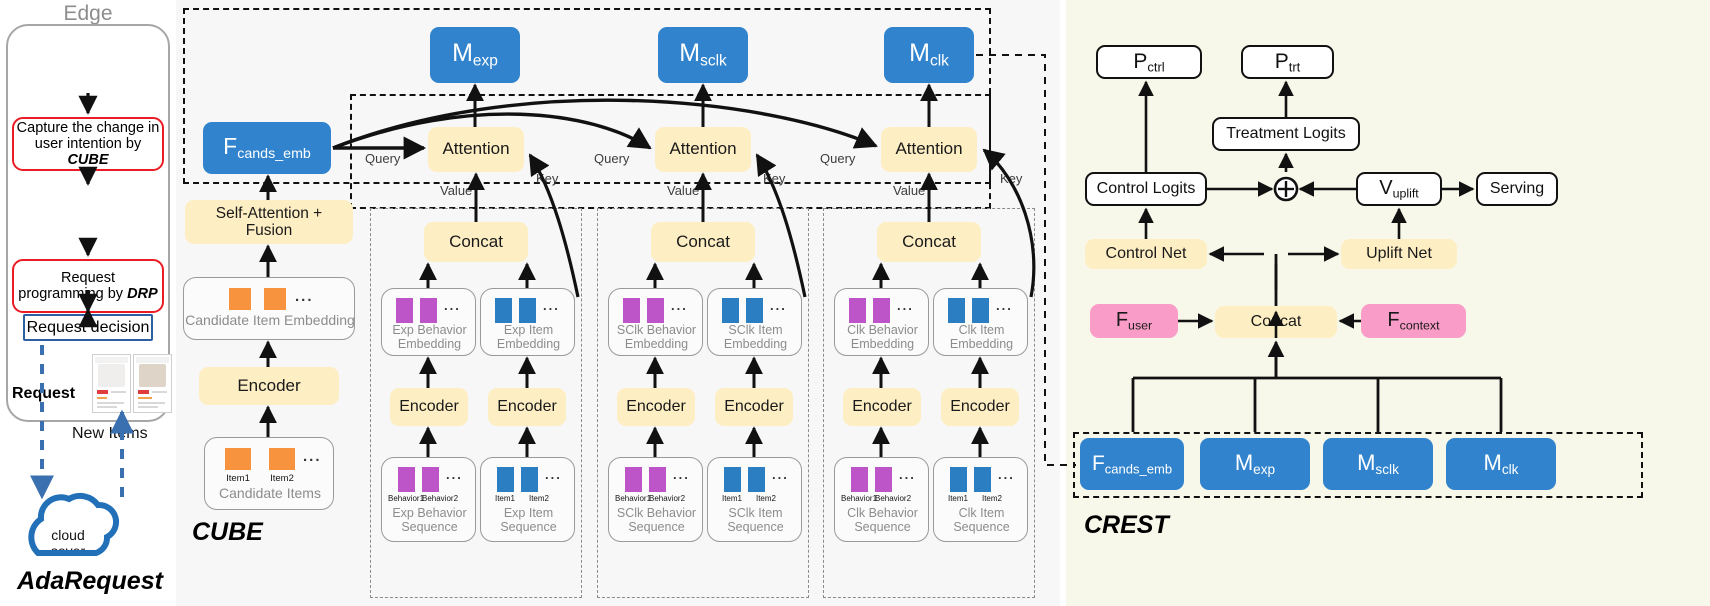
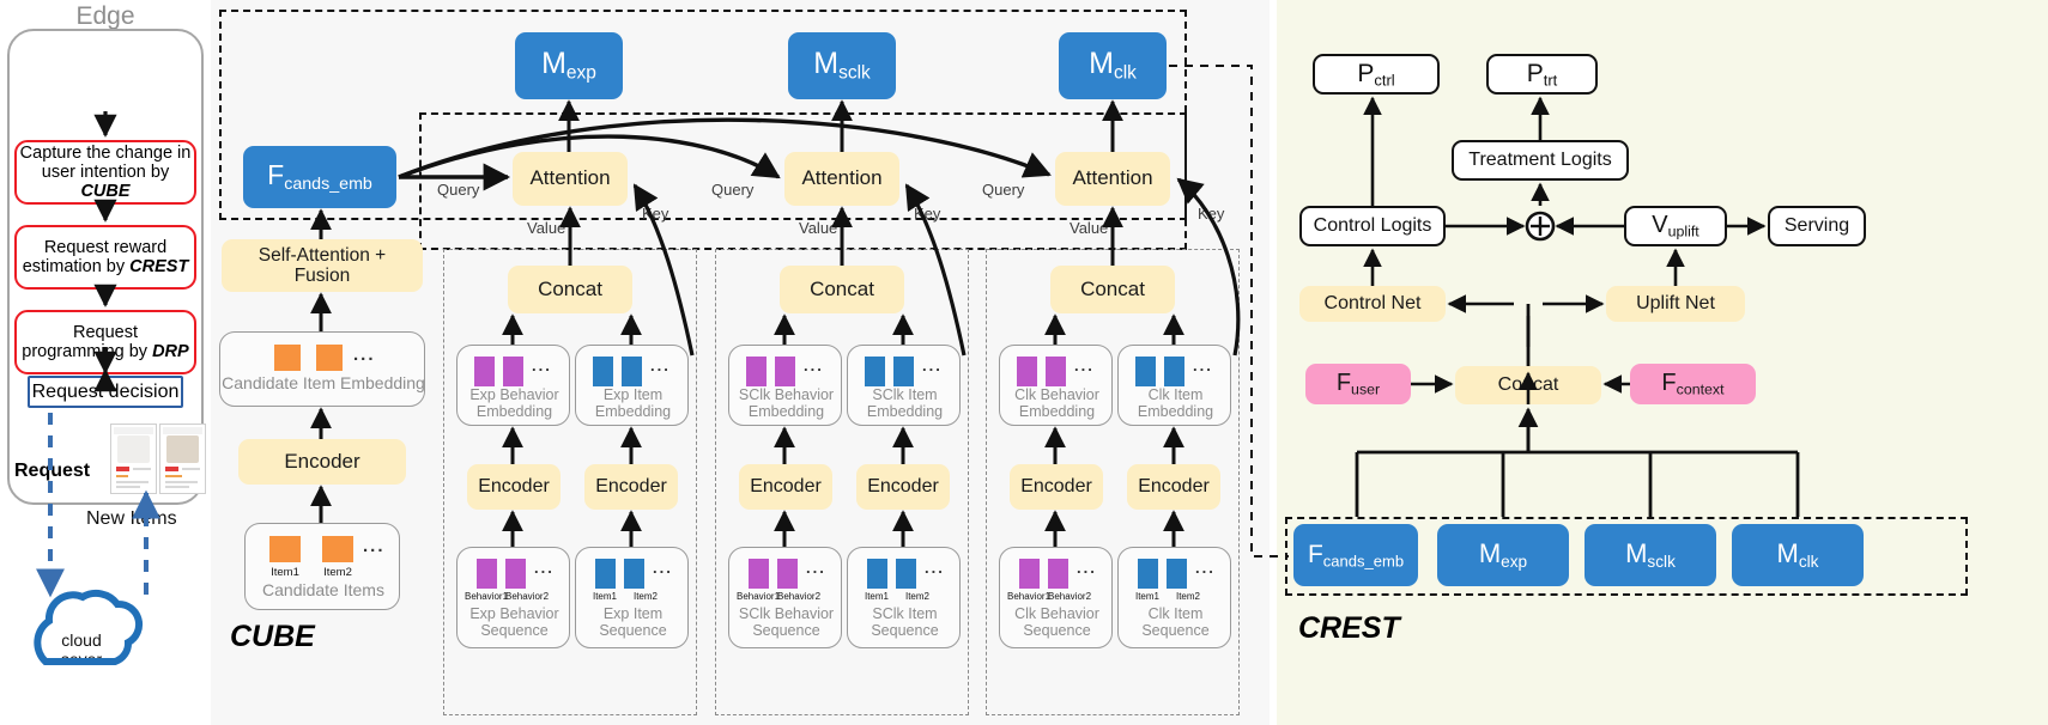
  Edge
  Capture the change in
  user intention by CUBE
+ Request reward
+ estimation by CREST
  Request
  programming by DRP
  Request decision
  Request
  New Itms
  cloud
- AdaRequest
  Mexp
  Msclk
  Mclk
  Fcands_emb
  Attention
  Attention
  Attention
  Query
  Query
  Query
  Key
  Key
  Key
  Value
  Value
  Value
  Self-Attention +
  Fusion
  ...
  Candidate Item Embedding
  Encoder
  ...
  Item1
  Item2
  Candidate Items
  CUBE
  Concat
  ...
  Exp Behavior
  Embedding
  ...
  Exp Item
  Embedding
  Encoder
  Encoder
  ...
  Behavior
  Behavior
  Exp Behavior
  Sequence
  ...
  Item1
  Item2
  Exp Item
  Sequence
  Concat
  ...
  SClk Behavior
  Embedding
  ...
  SClk Item
  Embedding
  Encoder
  Encoder
  ...
  Behavior
  Behavior
  SClk Behavior
  Sequence
  ...
  Item1
  Item2
  SClk Item
  Sequence
  Concat
  ...
  Clk Behavior
  Embedding
  ...
  Clk Item
  Embedding
  Encoder
  Encoder
  ...
  Behavior
  Behavior
  Clk Behavior
  Sequence
  ...
  Item1
  Item2
  Clk Item
  Sequence
  Pctrl
  Ptrt
  Treatment Logits
  Control Logits
  Vuplift
  Serving
  Control Net
  Uplift Net
  Fuser
  Cocat
  Fcontext
  Fcands_emb
  Mexp
  Msclk
  Mclk
  CREST
